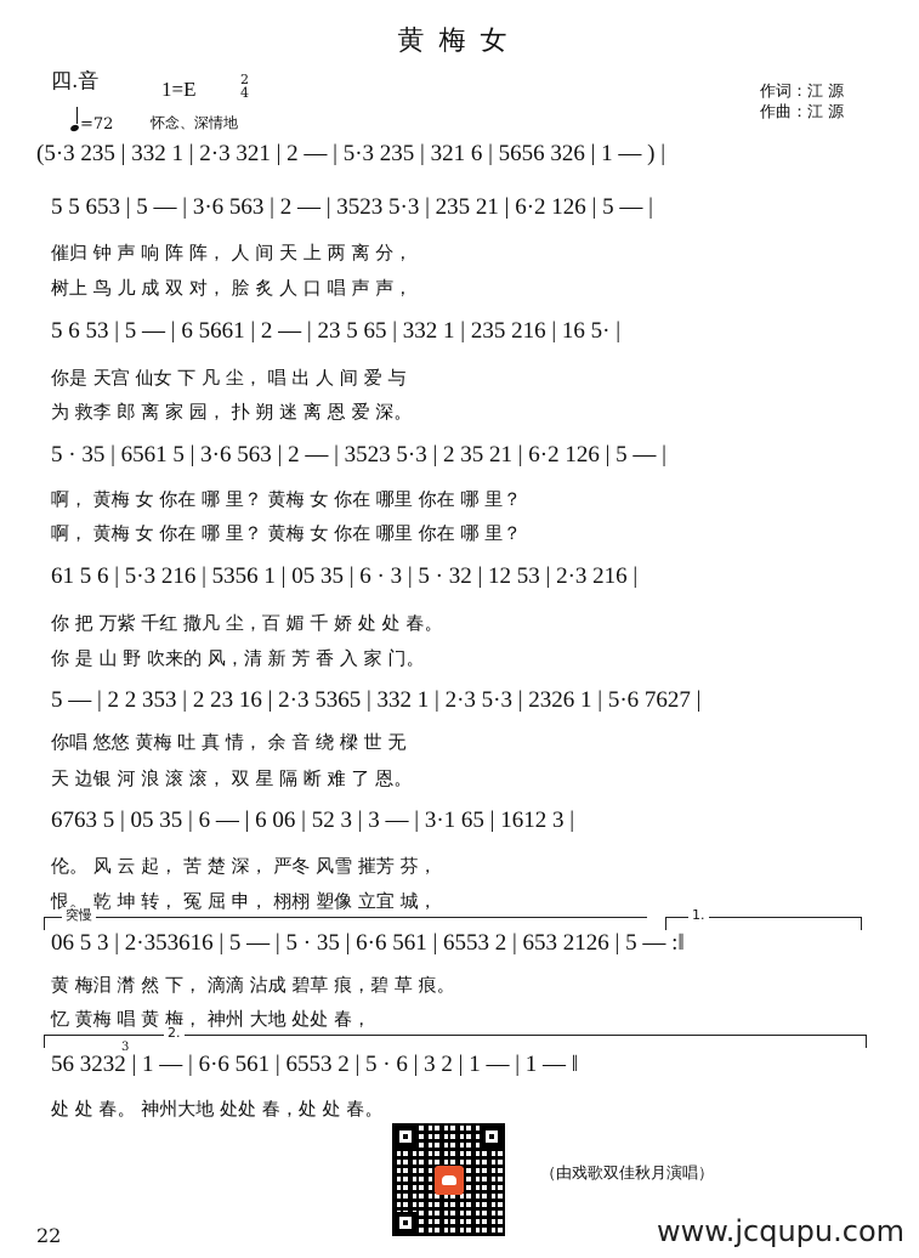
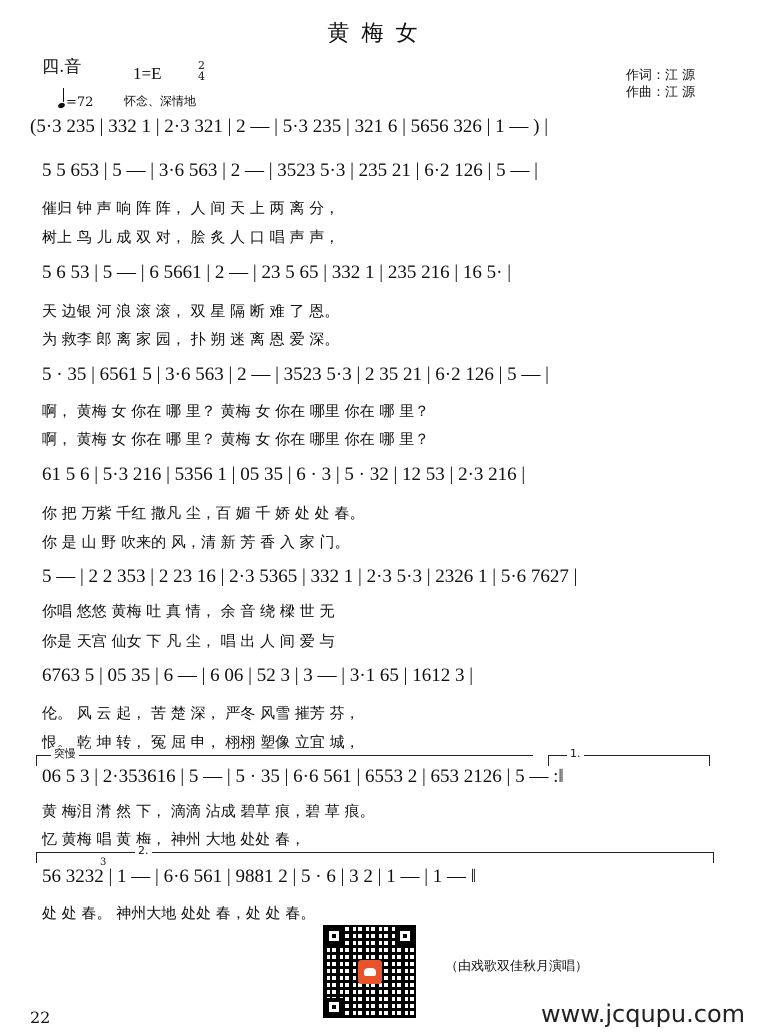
  黄梅女
  四.音
  1=E
  2
  4
  =72
  怀念、深情地
  作词：江 源
  作曲：江 源
  (5·3 235 | 332 1 | 2·3 321 | 2 — | 5·3 235 | 321 6 | 5656 326 | 1 — ) |
  5 5 653 | 5 — | 3·6 563 | 2 — | 3523 5·3 | 235 21 | 6·2 126 | 5 — |
  催归 钟 声 响 阵 阵， 人 间 天 上 两 离 分，
  树上 鸟 儿 成 双 对， 脍 炙 人 口 唱 声 声，
  5 6 53 | 5 — | 6 5661 | 2 — | 23 5 65 | 332 1 | 235 216 | 16 5· |
- 你是 天宫 仙女 下 凡 尘， 唱 出 人 间 爱 与
+ 天 边银 河 浪 滚 滚， 双 星 隔 断 难 了 恩。
  为 救李 郎 离 家 园， 扑 朔 迷 离 恩 爱 深。
  5 · 35 | 6561 5 | 3·6 563 | 2 — | 3523 5·3 | 2 35 21 | 6·2 126 | 5 — |
  啊， 黄梅 女 你在 哪 里？ 黄梅 女 你在 哪里 你在 哪 里？
  啊， 黄梅 女 你在 哪 里？ 黄梅 女 你在 哪里 你在 哪 里？
  61 5 6 | 5·3 216 | 5356 1 | 05 35 | 6 · 3 | 5 · 32 | 12 53 | 2·3 216 |
  你 把 万紫 千红 撒凡 尘，百 媚 千 娇 处 处 春。
  你 是 山 野 吹来的 风，清 新 芳 香 入 家 门。
  5 — | 2 2 353 | 2 23 16 | 2·3 5365 | 332 1 | 2·3 5·3 | 2326 1 | 5·6 7627 |
  你唱 悠悠 黄梅 吐 真 情， 余 音 绕 樑 世 无
- 天 边银 河 浪 滚 滚， 双 星 隔 断 难 了 恩。
+ 你是 天宫 仙女 下 凡 尘， 唱 出 人 间 爱 与
  6763 5 | 05 35 | 6 — | 6 06 | 52 3 | 3 — | 3·1 65 | 1612 3 |
  伦。 风 云 起， 苦 楚 深， 严冬 风雪 摧芳 芬，
  恨。 乾 坤 转， 冤 屈 申， 栩栩 塑像 立宜 城，
  突慢
  1.
  06 5 3 | 2·353616 | 5 — | 5 · 35 | 6·6 561 | 6553 2 | 653 2126 | 5 — :‖
  黄 梅泪 潸 然 下， 滴滴 沾成 碧草 痕，碧 草 痕。
  忆 黄梅 唱 黄 梅， 神州 大地 处处 春，
  2.
  3
- 56 3232 | 1 — | 6·6 561 | 6553 2 | 5 · 6 | 3 2 | 1 — | 1 — ‖
+ 56 3232 | 1 — | 6·6 561 | 9881 2 | 5 · 6 | 3 2 | 1 — | 1 — ‖
  处 处 春。 神州大地 处处 春，处 处 春。
  （由戏歌双佳秋月演唱）
  22
  www.jcqupu.com
